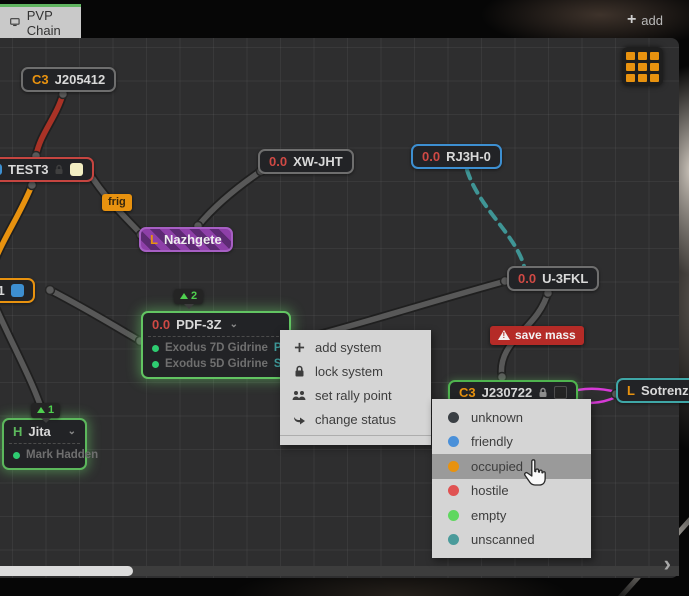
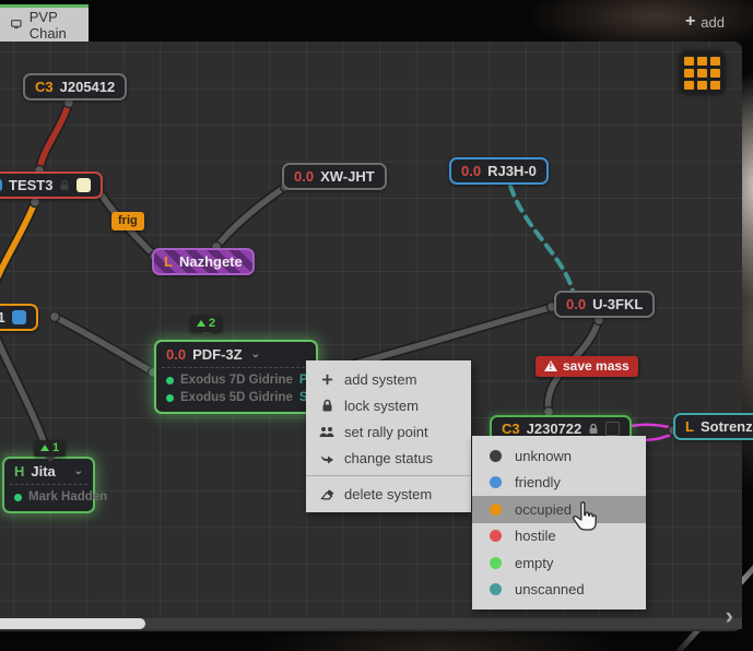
  PVP Chain
  +
  add
  C3
  J205412
  TEST3
  0.0
  XW-JHT
  0.0
  RJ3H-0
  L
  Nazhgete
  0.0
  U-3FKL
  0.0
  PDF-3Z
  ⌄
  Exodus 7D Gidrine
  Exodus 5D Gidrine
  C3
  J230722
  L
  Sotrenz
  H
  Jita
  ⌄
  Mark Hadden
  2
  1
  frig
  save mass
  ›
  add system
  lock system
  set rally point
  change status
+ delete system
  unknown
  friendly
  occupied
  hostile
  empty
  unscanned
